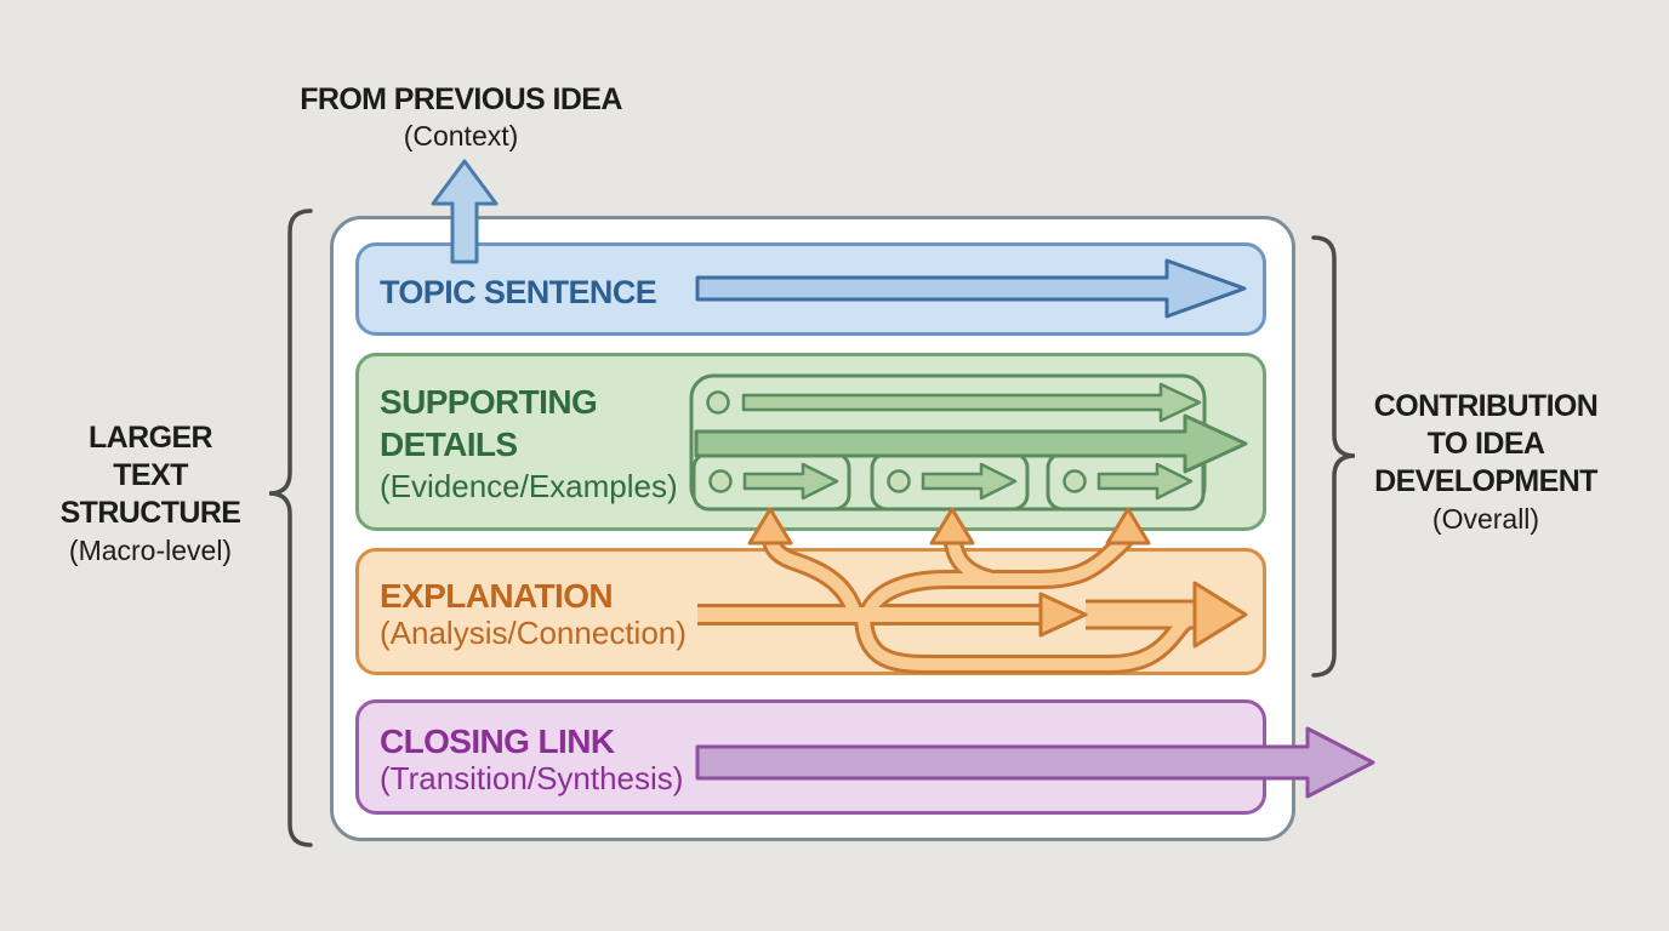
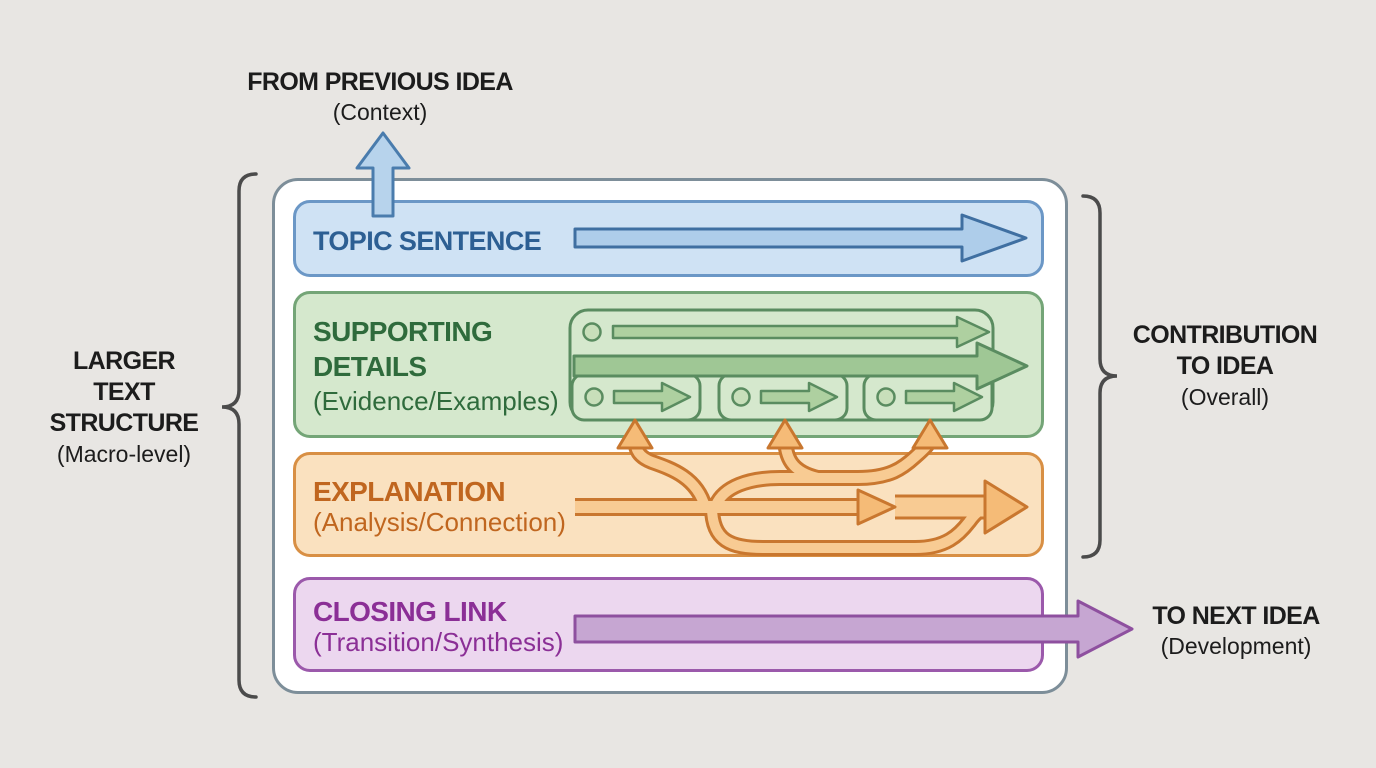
  FROM PREVIOUS IDEA
  (Context)
  LARGER
  TEXT
  STRUCTURE
  (Macro-level)
  CONTRIBUTION
  TO IDEA
- DEVELOPMENT
  (Overall)
+ TO NEXT IDEA
+ (Development)
  TOPIC SENTENCE
  SUPPORTING
  DETAILS
  (Evidence/Examples)
  EXPLANATION
  (Analysis/Connection)
  CLOSING LINK
  (Transition/Synthesis)
